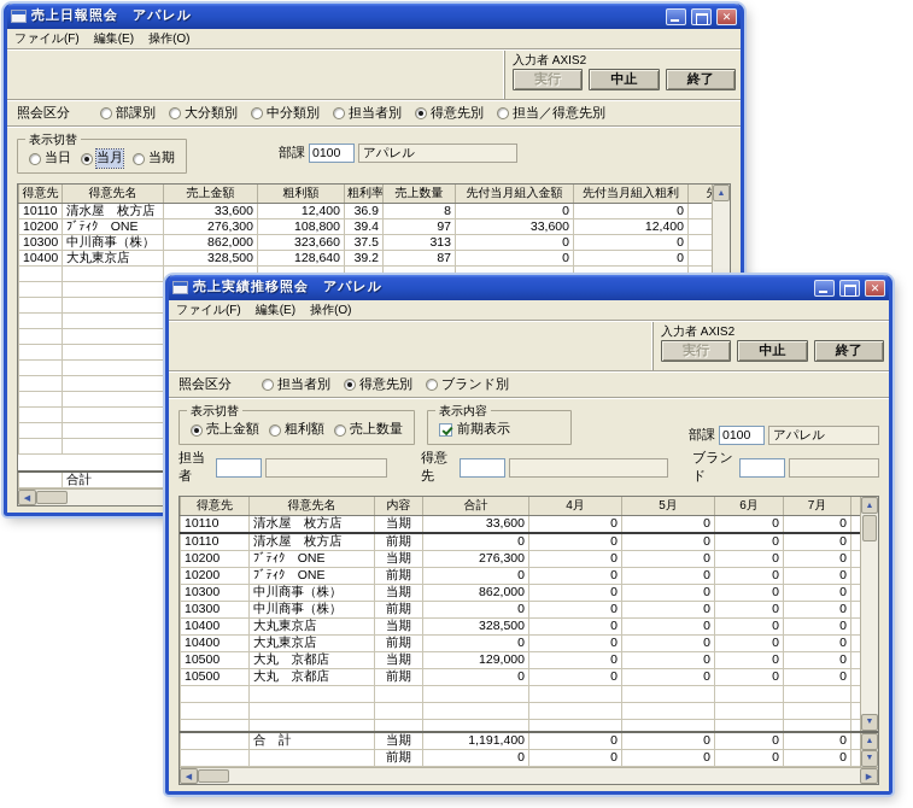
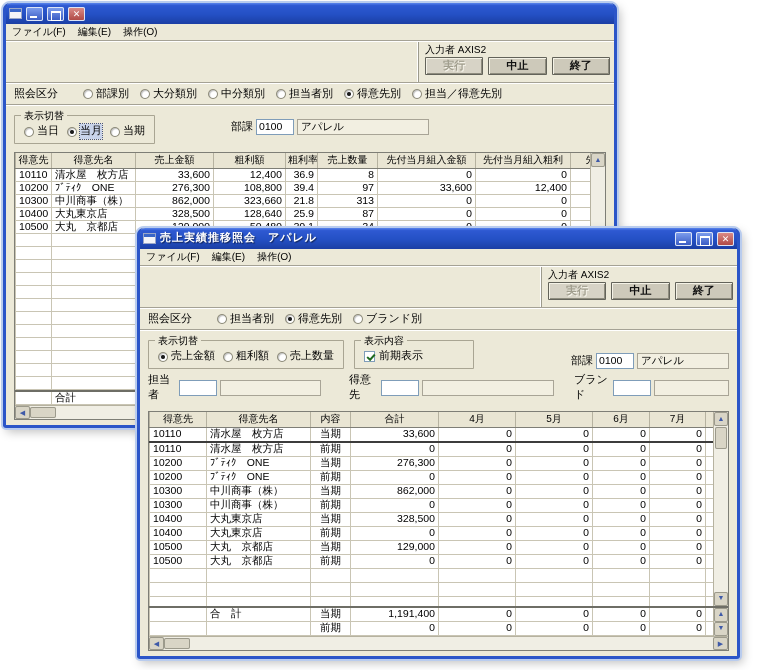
- 売上日報照会 アパレル
  ファイル(F)
  編集(E)
  操作(O)
  入力者 AXIS2
  実行
  中止
  終了
  照会区分
  部課別
  大分類別
  中分類別
  担当者別
  得意先別
  担当／得意先別
  表示切替
  当日
  当月
  当期
  部課
  0100
  アパレル
  得意先	得意先名	売上金額	粗利額	粗利率	売上数量	先付当月組入金額	先付当月組入粗利
  10110	清水屋 枚方店	33,600	12,400	36.9	8	0	0
  10200	ﾌﾞﾃｨｸ ONE	276,300	108,800	39.4	97	33,600	12,400
- 10300	中川商事（株）	862,000	323,660	37.5	313	0	0
+ 10300	中川商事（株）	862,000	323,660	21.8	313	0	0
- 10400	大丸東京店	328,500	128,640	39.2	87	0	0
+ 10400	大丸東京店	328,500	128,640	25.9	87	0	0
+ 10500	大丸 京都店	129,000	50,480	39.1	34	0	0
  	合計
  売上実績推移照会 アパレル
  ファイル(F)
  編集(E)
  操作(O)
  入力者 AXIS2
  実行
  中止
  終了
  照会区分
  担当者別
  得意先別
  ブランド別
  表示切替
  売上金額
  粗利額
  売上数量
  表示内容
  前期表示
  部課
  0100
  アパレル
  担当者
  得意先
  ブランド
  得意先	得意先名	内容	合計	4月	5月	6月	7月
  10110	清水屋 枚方店	当期	33,600	0	0	0	0
  10110	清水屋 枚方店	前期	0	0	0	0	0
  10200	ﾌﾞﾃｨｸ ONE	当期	276,300	0	0	0	0
  10200	ﾌﾞﾃｨｸ ONE	前期	0	0	0	0	0
  10300	中川商事（株）	当期	862,000	0	0	0	0
  10300	中川商事（株）	前期	0	0	0	0	0
  10400	大丸東京店	当期	328,500	0	0	0	0
  10400	大丸東京店	前期	0	0	0	0	0
  10500	大丸 京都店	当期	129,000	0	0	0	0
  10500	大丸 京都店	前期	0	0	0	0	0
  	合 計	当期	1,191,400	0	0	0	0
  		前期	0	0	0	0	0
